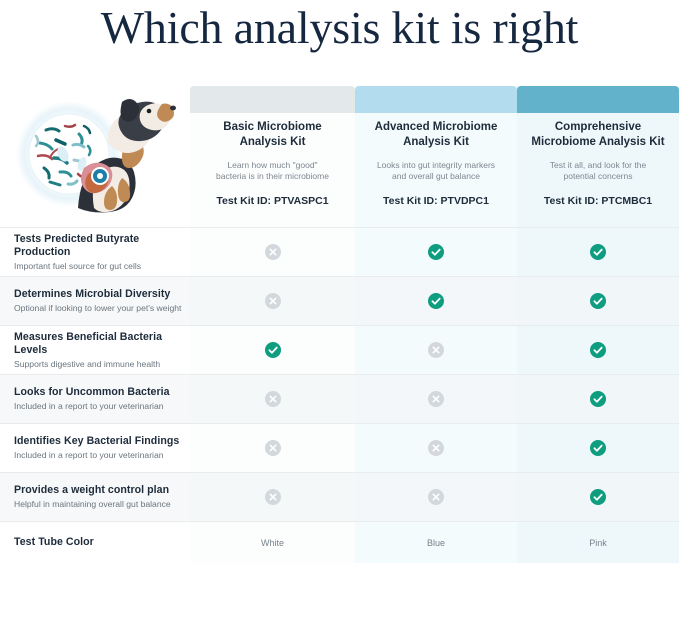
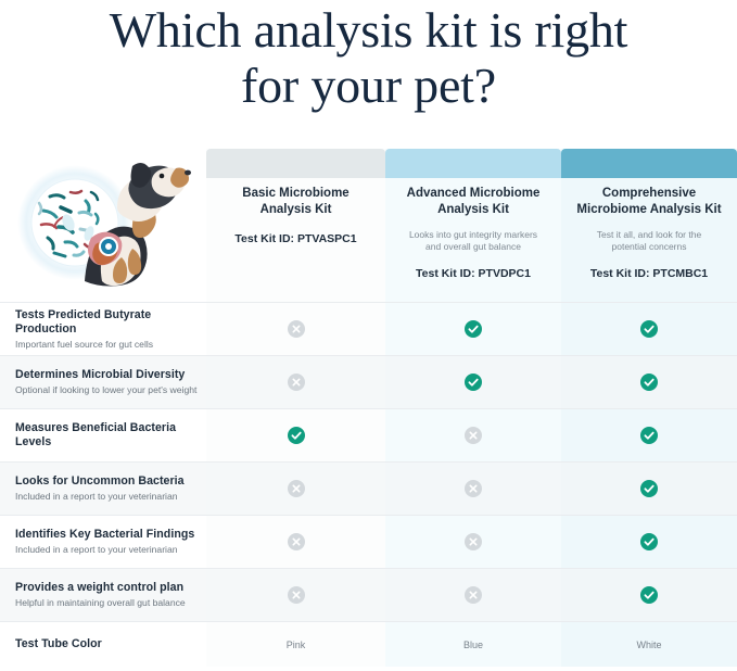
  Which analysis kit is right
+ for your pet?
  Basic Microbiome
  Analysis Kit
- Learn how much "good"
- bacteria is in their microbiome
  Test Kit ID: PTVASPC1
  Advanced Microbiome
  Analysis Kit
  Looks into gut integrity markers
  and overall gut balance
  Test Kit ID: PTVDPC1
  Comprehensive
  Microbiome Analysis Kit
  Test it all, and look for the
  potential concerns
  Test Kit ID: PTCMBC1
  Tests Predicted Butyrate Production
  Important fuel source for gut cells
  Determines Microbial Diversity
  Optional if looking to lower your pet's weight
  Measures Beneficial Bacteria Levels
- Supports digestive and immune health
  Looks for Uncommon Bacteria
  Included in a report to your veterinarian
  Identifies Key Bacterial Findings
  Included in a report to your veterinarian
  Provides a weight control plan
  Helpful in maintaining overall gut balance
  Test Tube Color
- White
+ Pink
  Blue
- Pink
+ White
